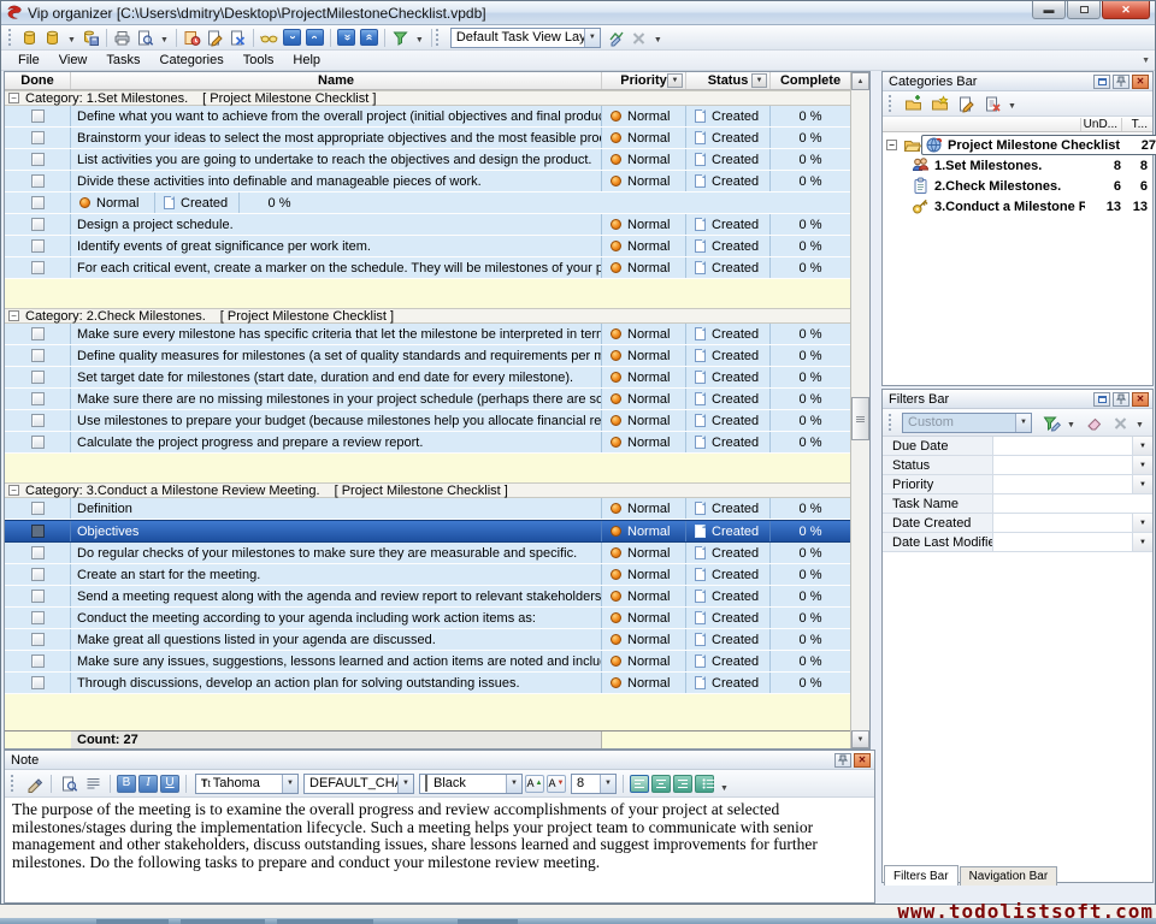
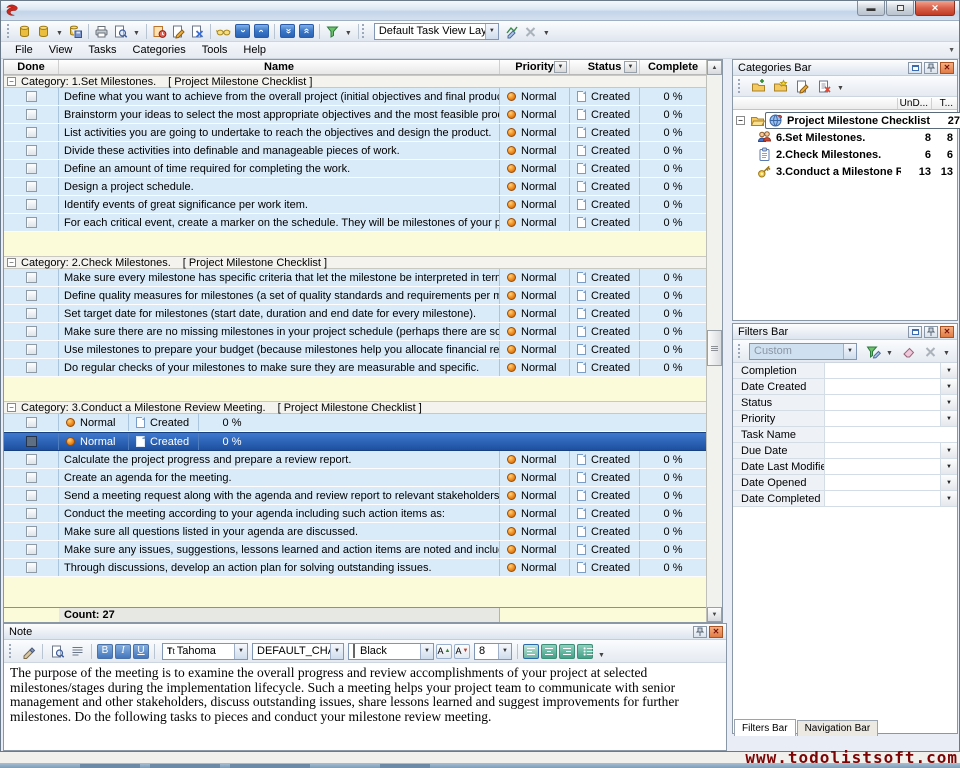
- Vip organizer [C:\Users\dmitry\Desktop\ProjectMilestoneChecklist.vpdb]
  ▬
  ✕
  Default Task View La
  File
  View
  Tasks
  Categories
  Tools
  Help
  Done
  Name
  Priority
  Status
  Complete
  −
  Category: 1.Set Milestones.
  [ Project Milestone Checklist ]
  Define what you want to achieve from the overall project (initial objectives and final produc
  Normal
  Created
  0 %
  Brainstorm your ideas to select the most appropriate objectives and the most feasible pro
  Normal
  Created
  0 %
  List activities you are going to undertake to reach the objectives and design the product.
  Normal
  Created
  0 %
  Divide these activities into definable and manageable pieces of work.
  Normal
  Created
  0 %
+ Define an amount of time required for completing the work.
  Normal
  Created
  0 %
  Design a project schedule.
  Normal
  Created
  0 %
  Identify events of great significance per work item.
  Normal
  Created
  0 %
  For each critical event, create a marker on the schedule. They will be milestones of your p
  Normal
  Created
  0 %
  −
  Category: 2.Check Milestones.
  [ Project Milestone Checklist ]
  Make sure every milestone has specific criteria that let the milestone be interpreted in term
  Normal
  Created
  0 %
  Define quality measures for milestones (a set of quality standards and requirements per m
  Normal
  Created
  0 %
  Set target date for milestones (start date, duration and end date for every milestone).
  Normal
  Created
  0 %
  Make sure there are no missing milestones in your project schedule (perhaps there are so
  Normal
  Created
  0 %
  Use milestones to prepare your budget (because milestones help you allocate financial re
  Normal
  Created
  0 %
- Calculate the project progress and prepare a review report.
+ Do regular checks of your milestones to make sure they are measurable and specific.
  Normal
  Created
  0 %
  −
  Category: 3.Conduct a Milestone Review Meeting.
  [ Project Milestone Checklist ]
- Definition
  Normal
  Created
  0 %
- Objectives
  Normal
  Created
  0 %
- Do regular checks of your milestones to make sure they are measurable and specific.
+ Calculate the project progress and prepare a review report.
  Normal
  Created
  0 %
- Create an start for the meeting.
+ Create an agenda for the meeting.
  Normal
  Created
  0 %
  Send a meeting request along with the agenda and review report to relevant stakeholders
  Normal
  Created
  0 %
- Conduct the meeting according to your agenda including work action items as:
+ Conduct the meeting according to your agenda including such action items as:
  Normal
  Created
  0 %
- Make great all questions listed in your agenda are discussed.
+ Make sure all questions listed in your agenda are discussed.
  Normal
  Created
  0 %
  Make sure any issues, suggestions, lessons learned and action items are noted and inclu
  Normal
  Created
  0 %
  Through discussions, develop an action plan for solving outstanding issues.
  Normal
  Created
  0 %
  Count: 27
  Note
  ✕
  B
  I
  U
  Tt
  Tahoma
  DEFAULT_CH
  Black
  A
  A
  8
- The purpose of the meeting is to examine the overall progress and review accomplishments of your project at selected milestones/stages during the implementation lifecycle. Such a meeting helps your project team to communicate with senior management and other stakeholders, discuss outstanding issues, share lessons learned and suggest improvements for further milestones. Do the following tasks to prepare and conduct your milestone review meeting.
+ The purpose of the meeting is to examine the overall progress and review accomplishments of your project at selected milestones/stages during the implementation lifecycle. Such a meeting helps your project team to communicate with senior management and other stakeholders, discuss outstanding issues, share lessons learned and suggest improvements for further milestones. Do the following tasks to pieces and conduct your milestone review meeting.
  Categories Bar
  ✕
  UnD...
  T...
  −
  Project Milestone Checklist
  27
- 1.Set Milestones.
+ 6.Set Milestones.
  8
  8
  2.Check Milestones.
  6
  6
  3.Conduct a Milestone R
  13
  13
  Filters Bar
  ✕
  Custom
+ Completion
- Due Date
+ Date Created
  Status
  Priority
  Task Name
- Date Created
+ Due Date
  Date Last Modifie
+ Date Opened
+ Date Completed
  Filters Bar
  Navigation Bar
  www.todolistsoft.com
